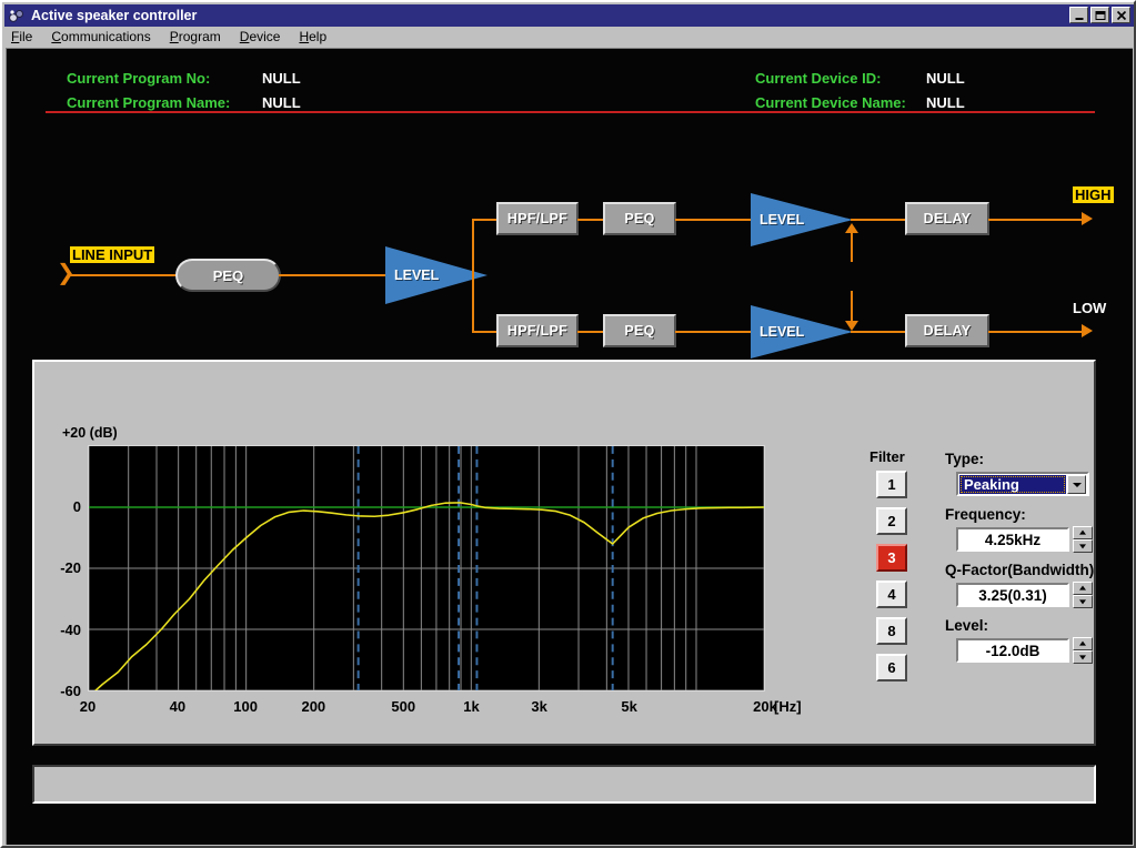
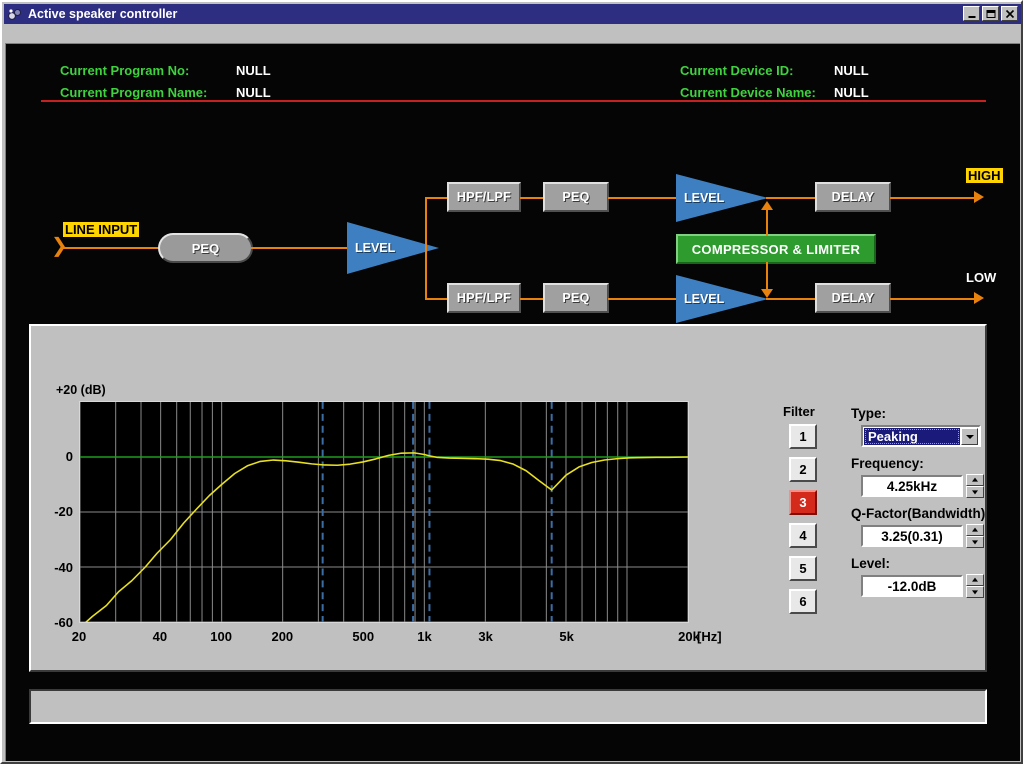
  Active speaker controller
- File
- Communications
- Program
- Device
- Help
  Current Program No:
  NULL
  Current Program Name:
  NULL
  Current Device ID:
  NULL
  Current Device Name:
  NULL
  ❯
  LINE INPUT
  PEQ
  LEVEL
  HPF/LPF
  PEQ
  LEVEL
  DELAY
  HIGH
  HPF/LPF
  PEQ
  LEVEL
  DELAY
  LOW
+ COMPRESSOR & LIMITER
  +20 (dB)
  0
  -20
  -40
  -60
  20
  40
  100
  200
  500
  1k
  3k
  5k
  20k
  [Hz]
  Filter
  1
  2
  3
  4
- 8
+ 5
  6
  Type:
  Peaking
  Frequency:
  4.25kHz
  Q-Factor(Bandwidth)
  3.25(0.31)
  Level:
  -12.0dB
